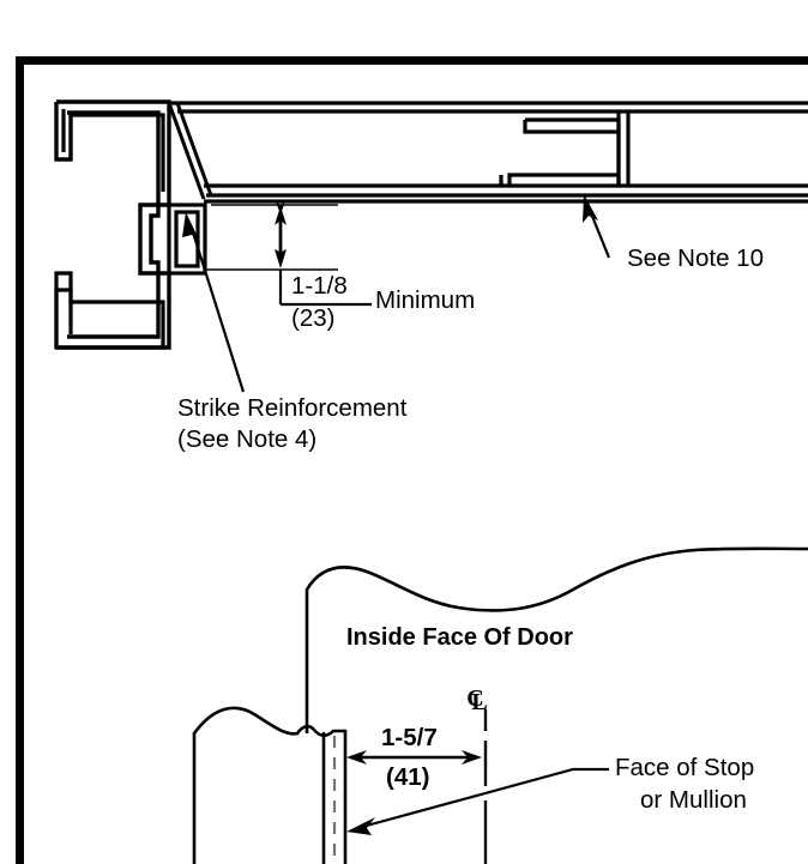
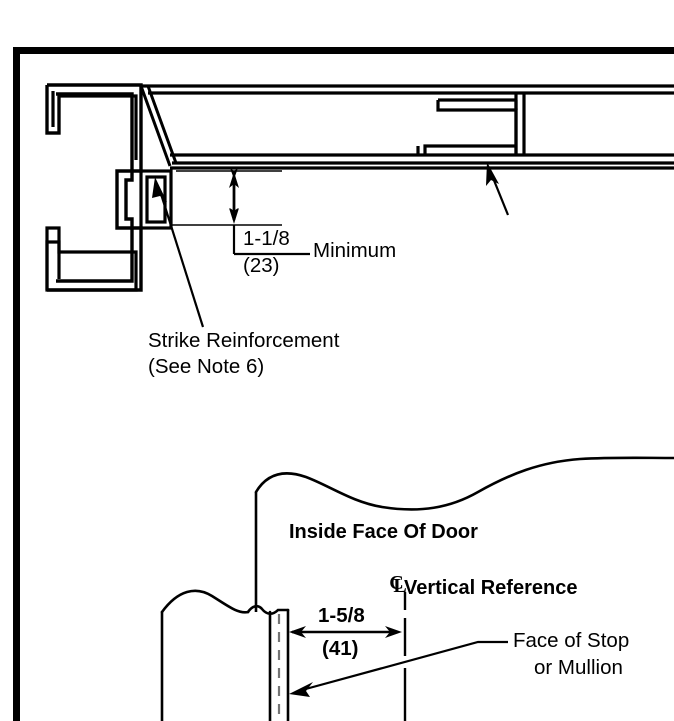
- See Note 10
  1-1/8
  (23)
  Minimum
  Strike Reinforcement
- (See Note 4)
+ (See Note 6)
  Inside Face Of Door
  C
  L
+ Vertical Reference
- 1-5/7
+ 1-5/8
  (41)
  Face of Stop
  or Mullion
